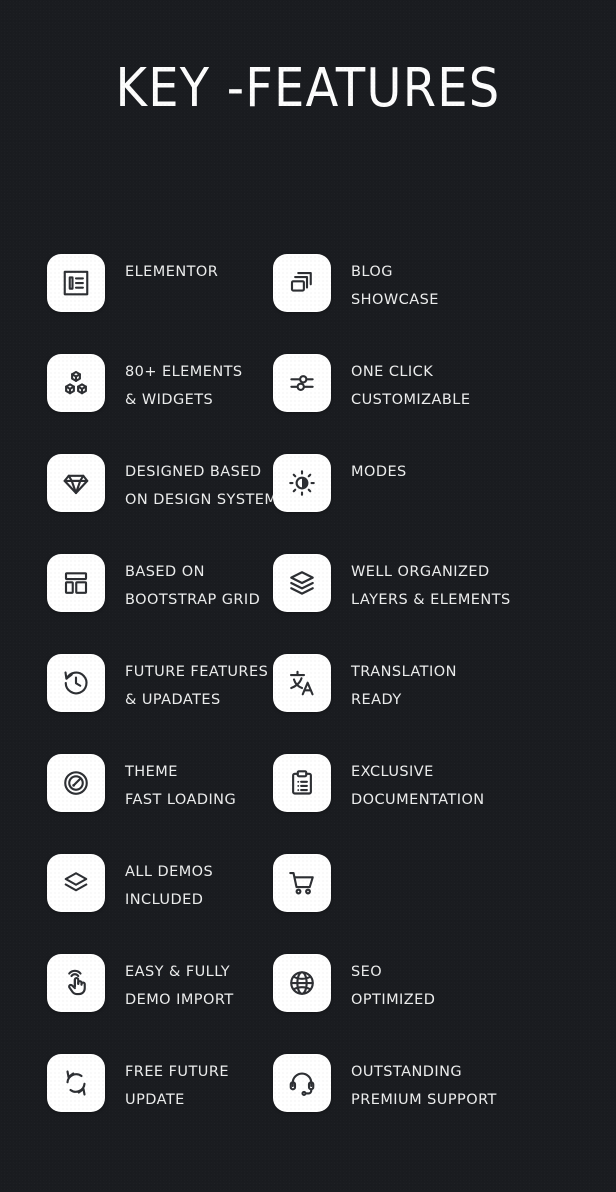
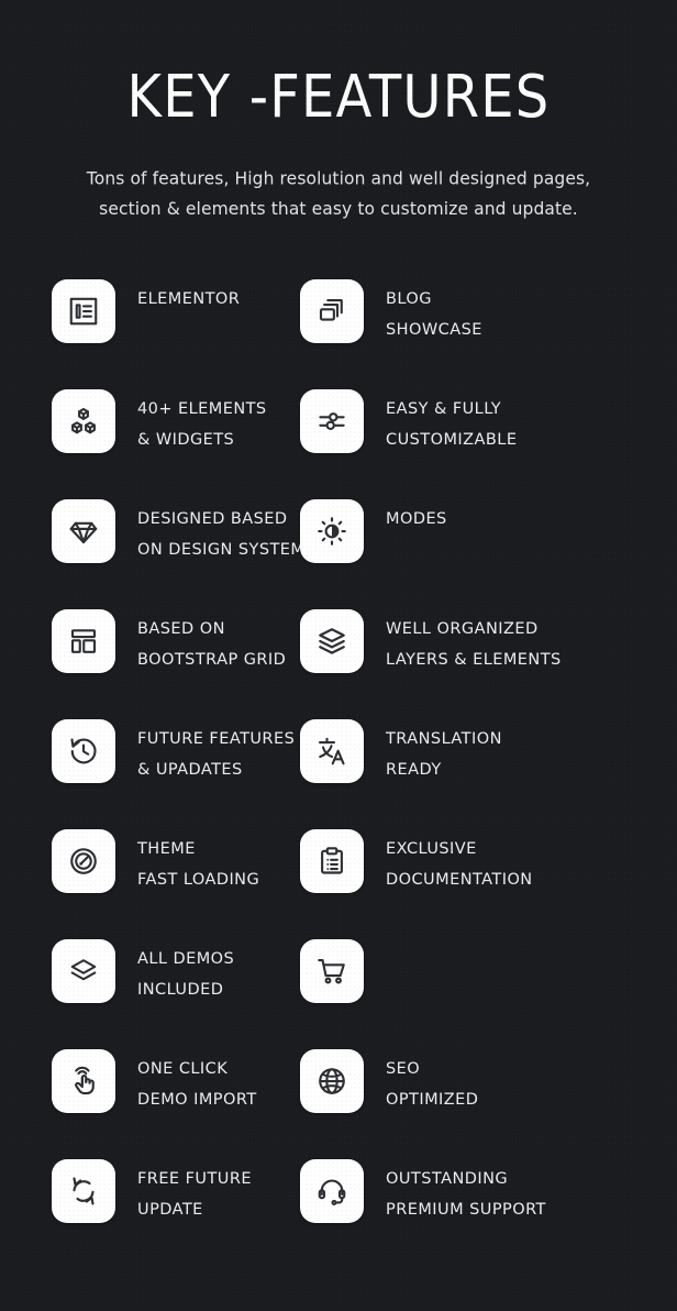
  KEY -FEATURES
+ Tons of features, High resolution and well designed pages, section & elements that easy to customize and update.
  ELEMENTOR
  BLOG
  SHOWCASE
- 80+ ELEMENTS
+ 40+ ELEMENTS
  & WIDGETS
- ONE CLICK
+ EASY & FULLY
  CUSTOMIZABLE
  DESIGNED BASED
  ON DESIGN SYSTEM
  MODES
  BASED ON
  BOOTSTRAP GRID
  WELL ORGANIZED
  LAYERS & ELEMENTS
  FUTURE FEATURES
  & UPADATES
  TRANSLATION
  READY
  THEME
  FAST LOADING
  EXCLUSIVE
  DOCUMENTATION
  ALL DEMOS
  INCLUDED
- EASY & FULLY
+ ONE CLICK
  DEMO IMPORT
  SEO
  OPTIMIZED
  FREE FUTURE
  UPDATE
  OUTSTANDING
  PREMIUM SUPPORT
